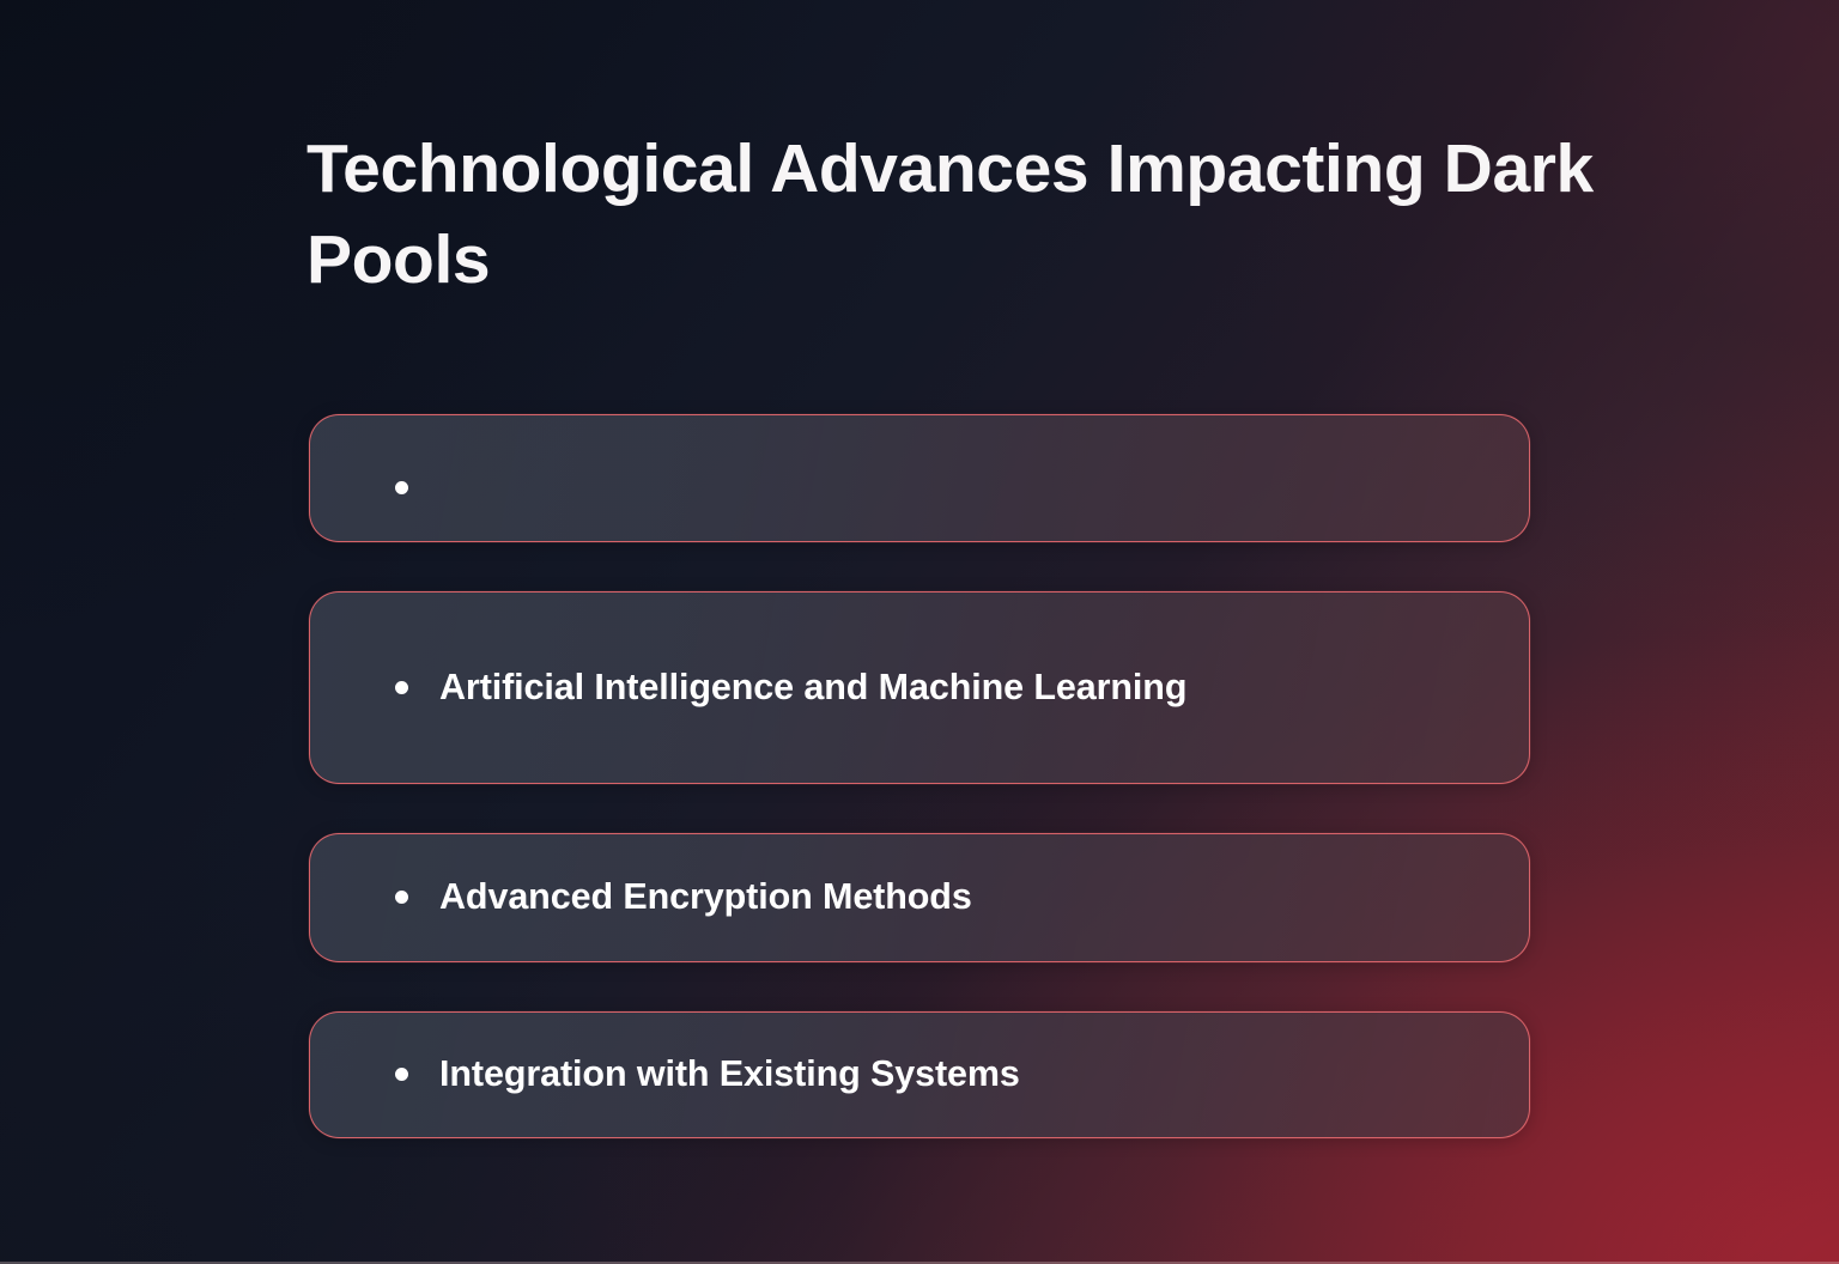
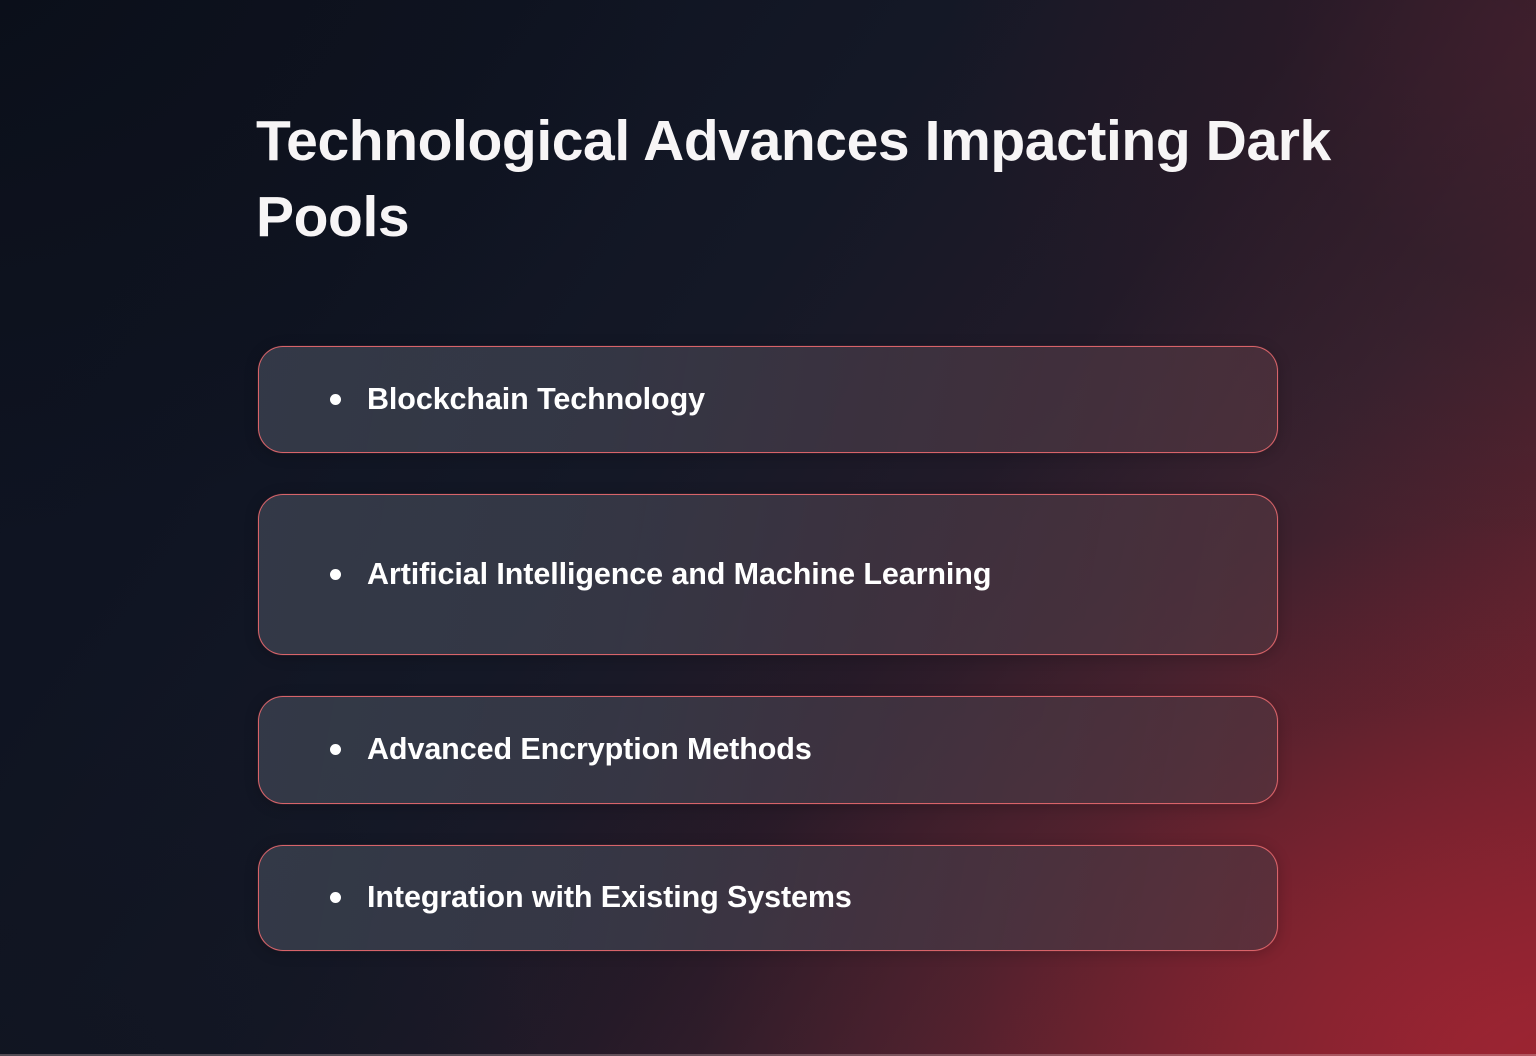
  Technological Advances Impacting Dark Pools
+ Blockchain Technology
  Artificial Intelligence and Machine Learning
  Advanced Encryption Methods
  Integration with Existing Systems
